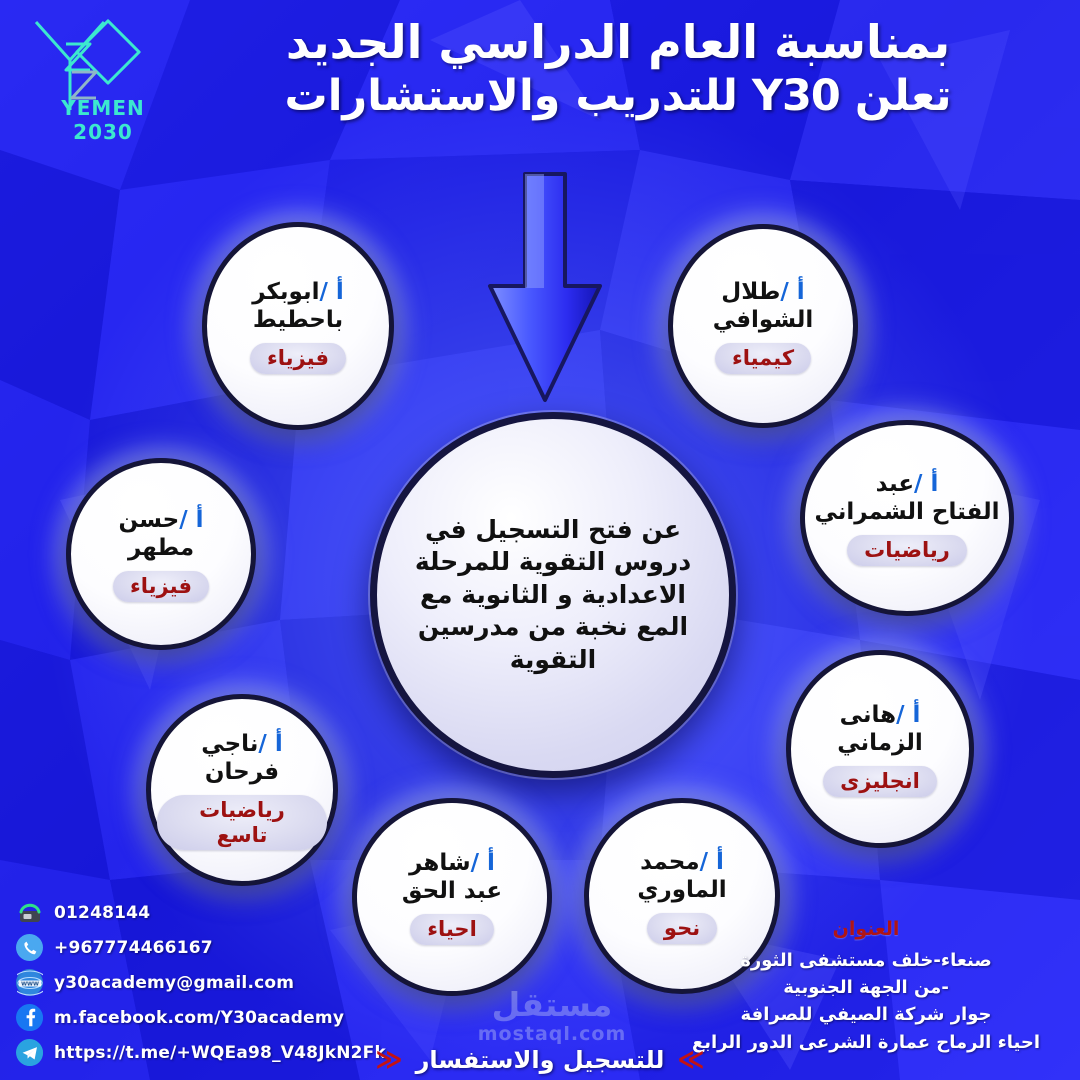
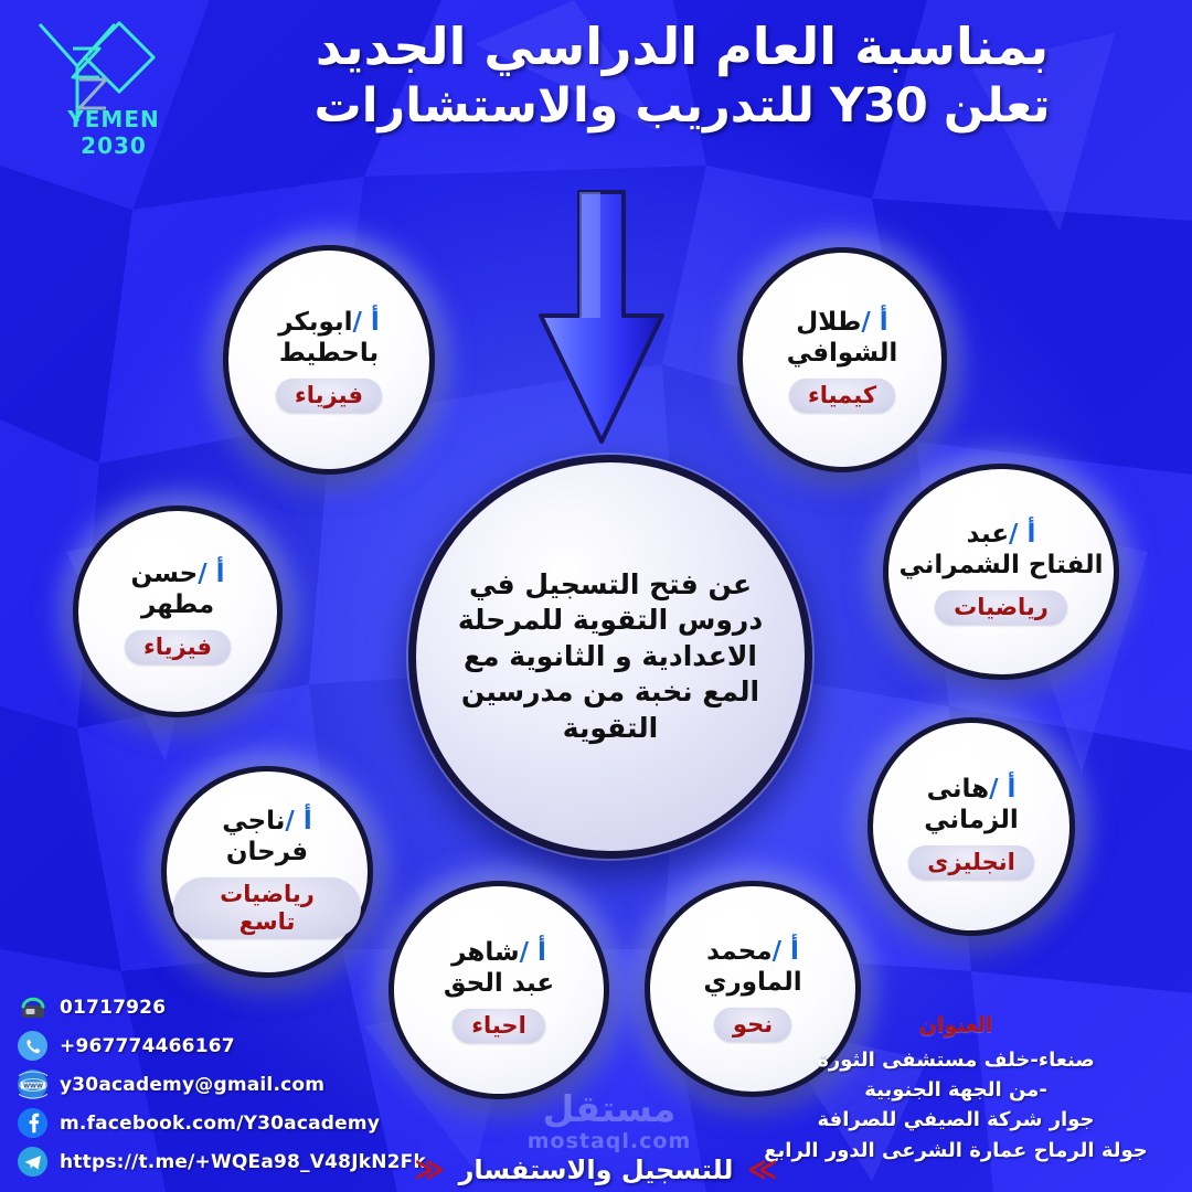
  EMEN 2030
  بمناسبة العام الدراسي الجديد
  تعلن Y30 للتدريب والاستشارات
  أ /ابوبكر
  باحطيط
  فيزياء
  أ /طلال
  الشوافي
  كيمياء
  أ /عبد
  الفتاح الشمراني
  رياضيات
  أ /هانى
  الزماني
  انجليزى
  أ /محمد
  الماوري
  نحو
  أ /شاهر
  عبد الحق
  احياء
  أ /ناجي
  فرحان
  رياضيات تاسع
  أ /حسن
  مطهر
  فيزياء
  عن فتح التسجيل في دروس التقوية للمرحلة الاعدادية و الثانوية مع المع نخبة من مدرسين التقوية
  مستقل
  mostaql.com
- 01248144
+ 01717926
  +967774466167
  y30academy@gmail.com
  m.facebook.com/Y30academy
  https://t.me/+WQEa98_V48JkN2Fk
  العنوان
  صنعاء-خلف مستشفى الثورة
  -من الجهة الجنوبية
  جوار شركة الصيفي للصرافة
- احياء الرماح عمارة الشرعى الدور الرابع
+ جولة الرماح عمارة الشرعى الدور الرابع
  ≫
  للتسجيل والاستفسار
  ≪
